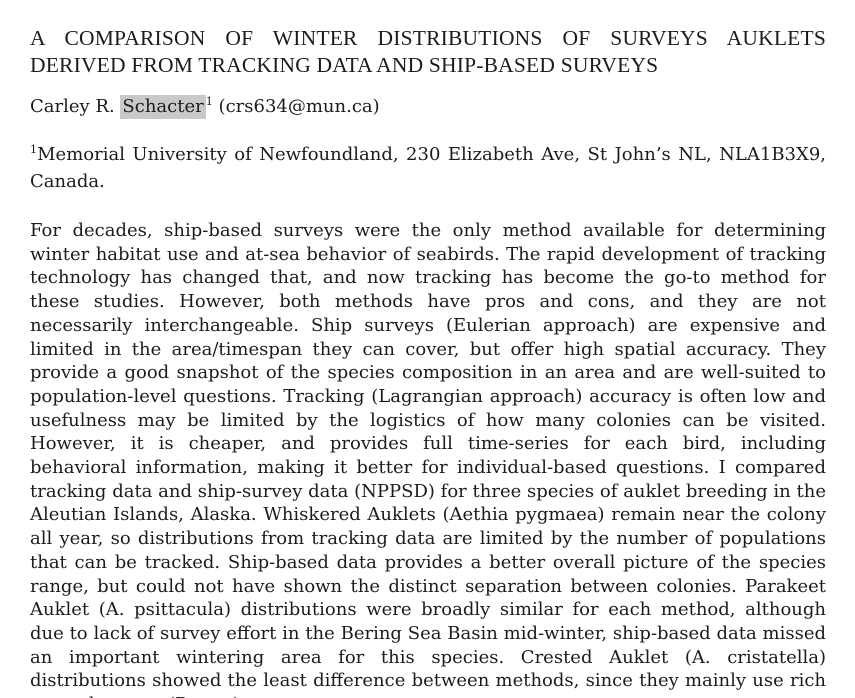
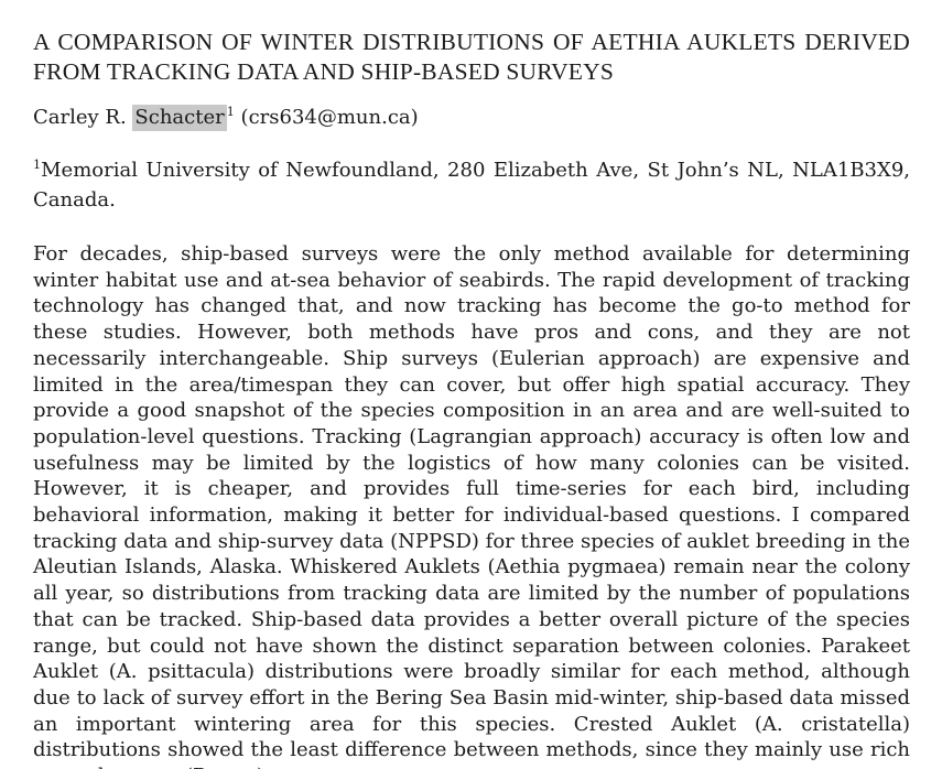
- A COMPARISON OF WINTER DISTRIBUTIONS OF SURVEYS AUKLETS DERIVED FROM TRACKING DATA AND SHIP-BASED SURVEYS
+ A COMPARISON OF WINTER DISTRIBUTIONS OF AETHIA AUKLETS DERIVED FROM TRACKING DATA AND SHIP-BASED SURVEYS
  Carley R. Schacter 1 (crs634@mun.ca)
- 1Memorial University of Newfoundland, 230 Elizabeth Ave, St John’s NL, NLA1B3X9, Canada.
+ 1Memorial University of Newfoundland, 280 Elizabeth Ave, St John’s NL, NLA1B3X9, Canada.
  For decades, ship-based surveys were the only method available for determining winter habitat use and at-sea behavior of seabirds. The rapid development of tracking technology has changed that, and now tracking has become the go-to method for these studies. However, both methods have pros and cons, and they are not necessarily interchangeable. Ship surveys (Eulerian approach) are expensive and limited in the area/timespan they can cover, but offer high spatial accuracy. They provide a good snapshot of the species composition in an area and are well-suited to population-level questions. Tracking (Lagrangian approach) accuracy is often low and usefulness may be limited by the logistics of how many colonies can be visited. However, it is cheaper, and provides full time-series for each bird, including behavioral information, making it better for individual-based questions. I compared tracking data and ship-survey data (NPPSD) for three species of auklet breeding in the Aleutian Islands, Alaska. Whiskered Auklets (Aethia pygmaea) remain near the colony all year, so distributions from tracking data are limited by the number of populations that can be tracked. Ship-based data provides a better overall picture of the species range, but could not have shown the distinct separation between colonies. Parakeet Auklet (A. psittacula) distributions were broadly similar for each method, although due to lack of survey effort in the Bering Sea Basin mid-winter, ship-based data missed an important wintering area for this species. Crested Auklet (A. cristatella) distributions showed the least difference between methods, since they mainly use rich
